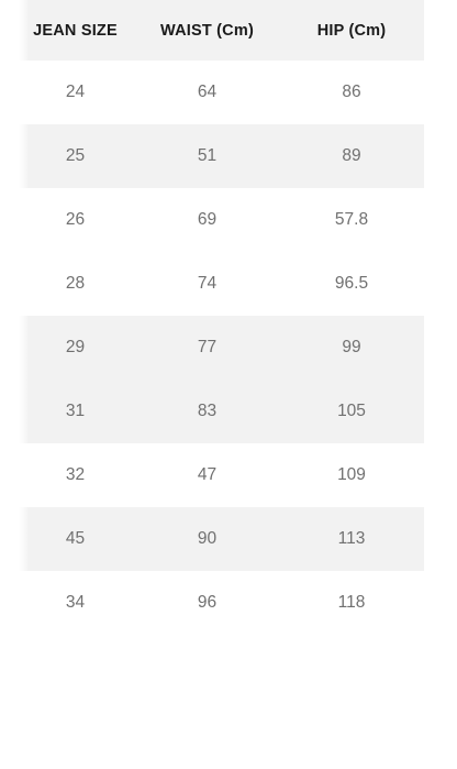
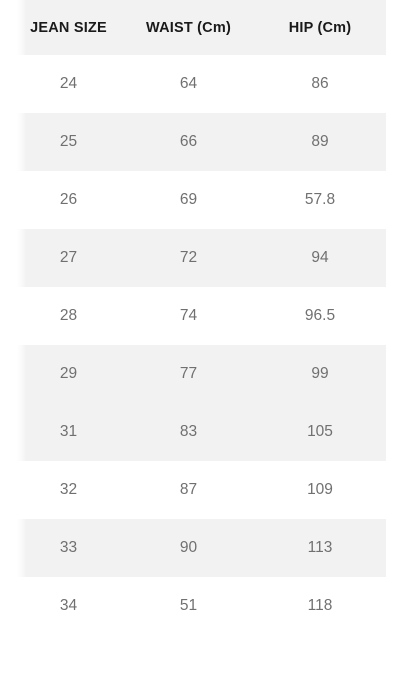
  JEAN SIZE	WAIST (Cm)	HIP (Cm)
  24	64	86
- 25	51	89
+ 25	66	89
  26	69	57.8
+ 27	72	94
  28	74	96.5
  29	77	99
  31	83	105
- 32	47	109
+ 32	87	109
- 45	90	113
+ 33	90	113
- 34	96	118
+ 34	51	118
